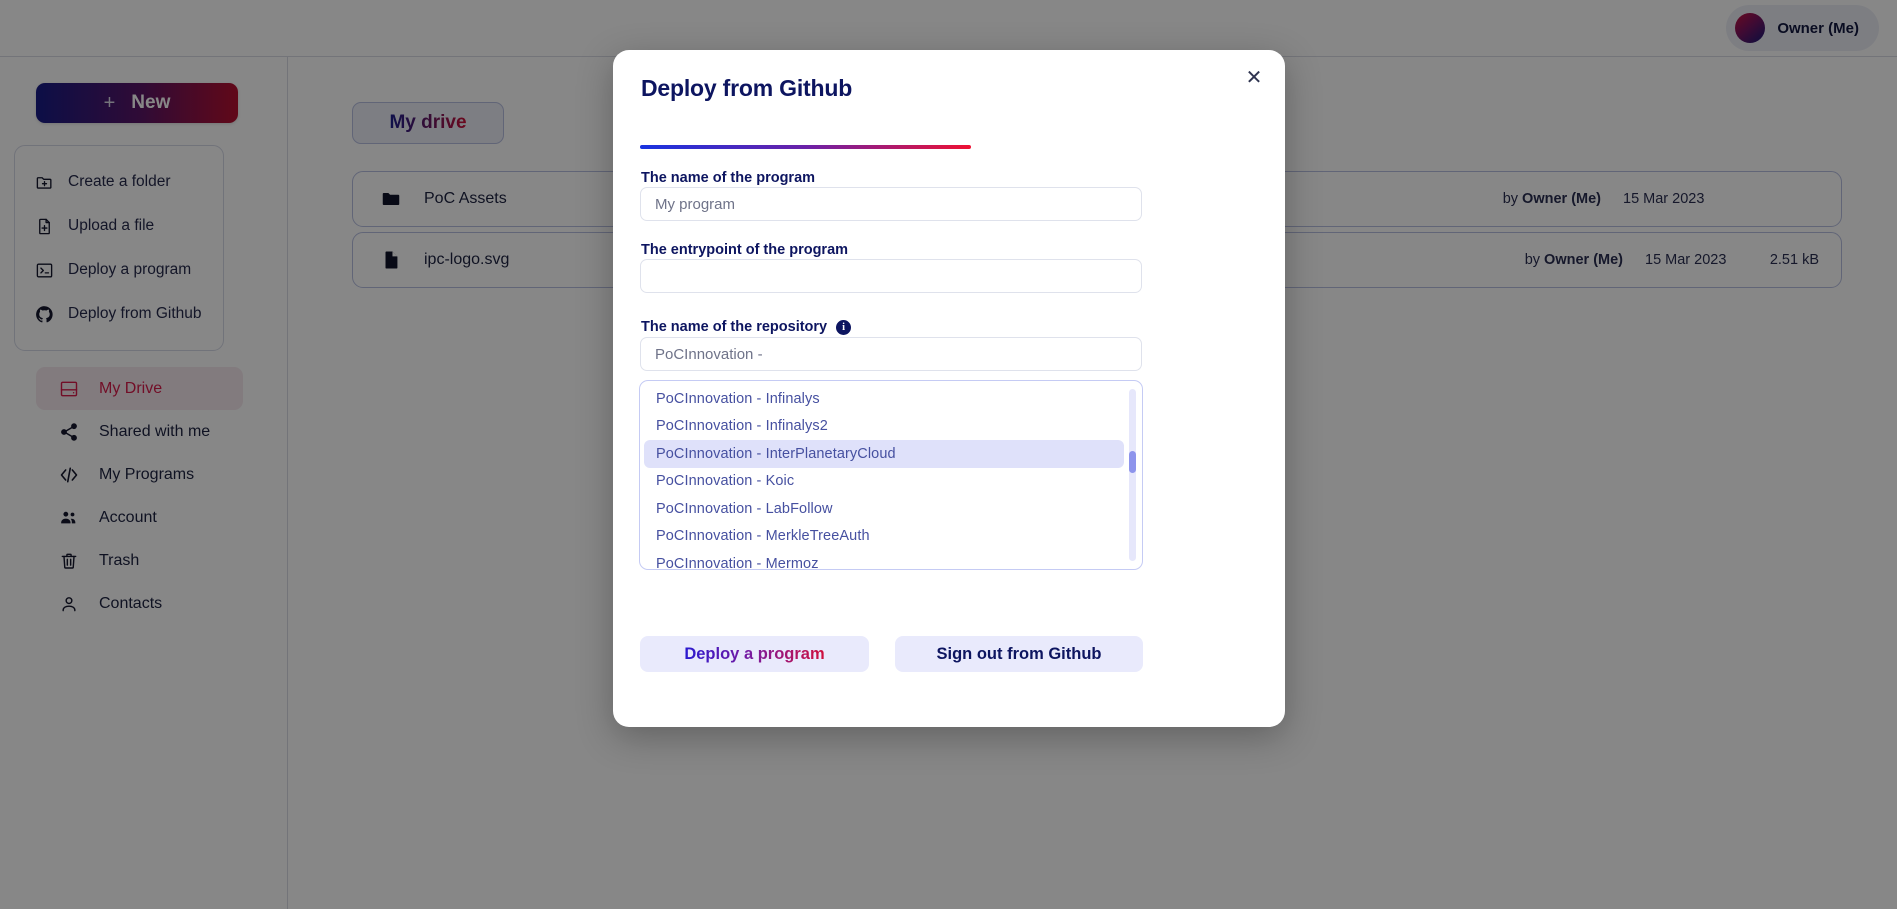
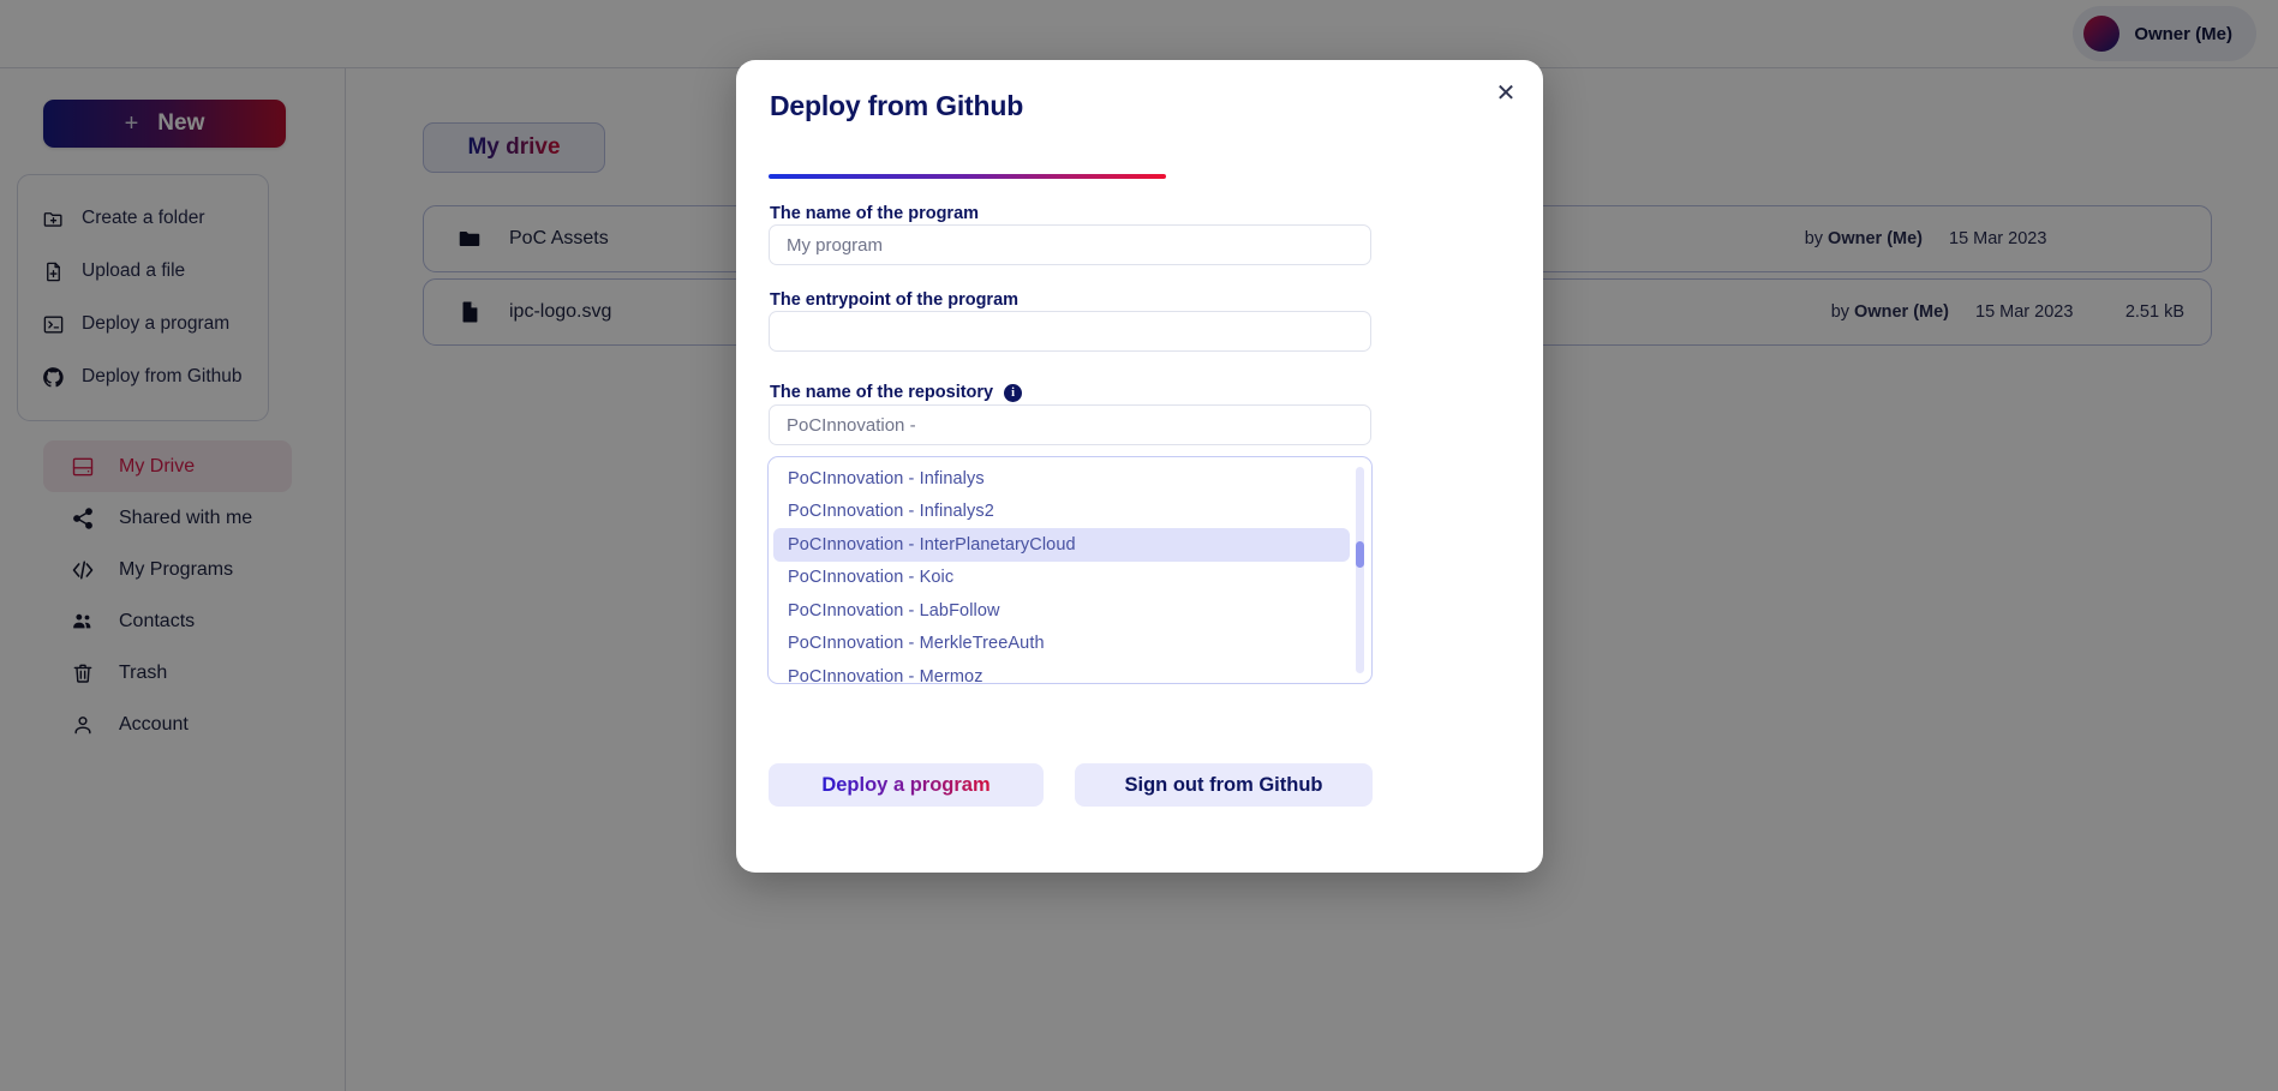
  Owner (Me)
  +
  New
  Create a folder
  Upload a file
  Deploy a program
  Deploy from Github
  My Drive
  Shared with me
  My Programs
- Account
+ Contacts
  Trash
- Contacts
+ Account
  My drive
  PoC Assets
  by Owner (Me)
  15 Mar 2023
  ipc-logo.svg
  by Owner (Me)
  15 Mar 2023
  2.51 kB
  ✕
  Deploy from Github
  The name of the program
  My program
  The entrypoint of the program
  The name of the repository
  i
  PoCInnovation -
  PoCInnovation - Infinalys
  PoCInnovation - Infinalys2
  PoCInnovation - InterPlanetaryCloud
  PoCInnovation - Koic
  PoCInnovation - LabFollow
  PoCInnovation - MerkleTreeAuth
  PoCInnovation - Mermoz
  Deploy a program
  Sign out from Github
